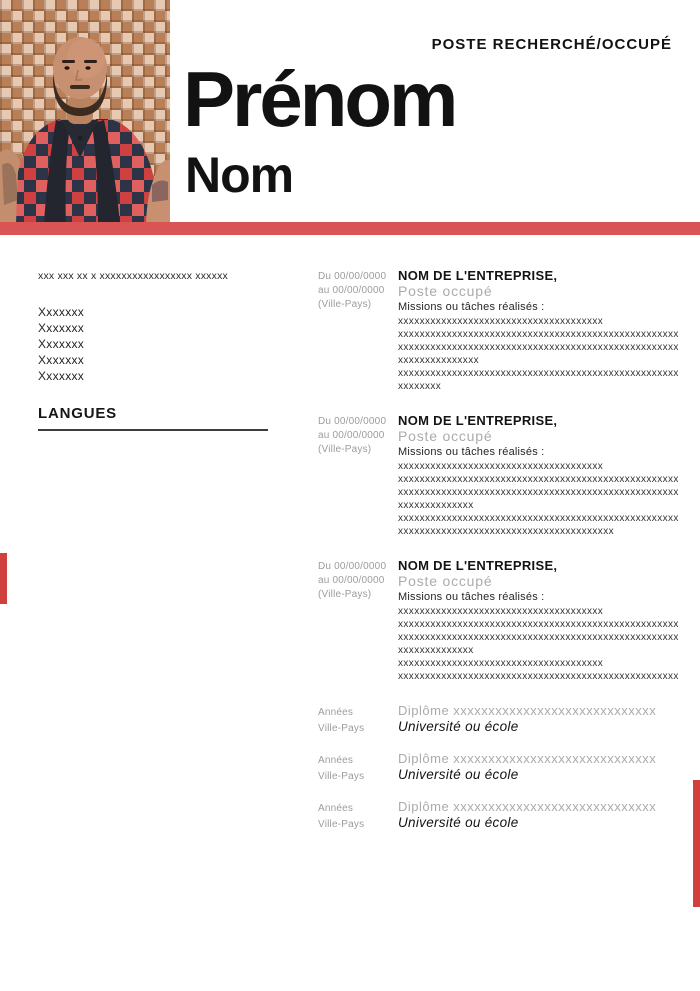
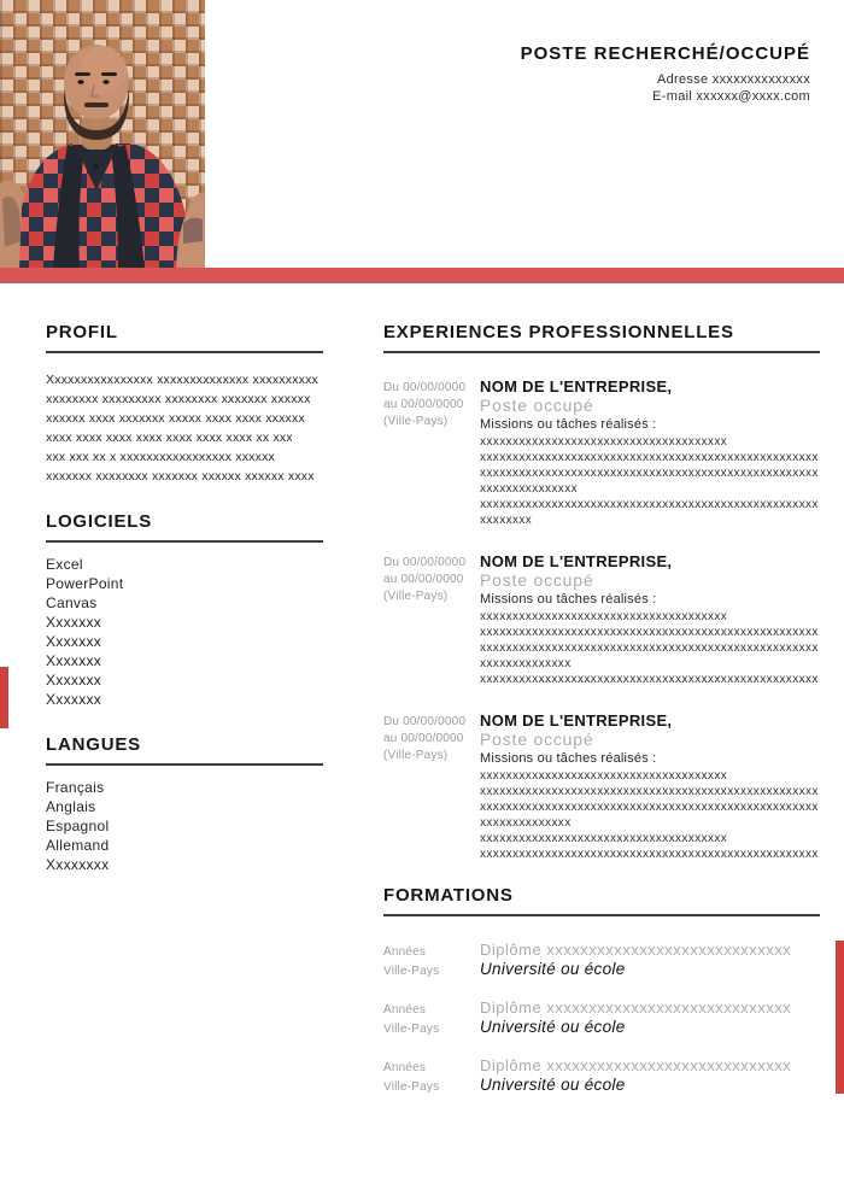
- Prénom
- Nom
  POSTE RECHERCHÉ/OCCUPÉ
+ Adresse xxxxxxxxxxxxxx
+ E-mail xxxxxx@xxxx.com
+ PROFIL
+ Xxxxxxxxxxxxxxxx xxxxxxxxxxxxxx xxxxxxxxxx
+ xxxxxxxx xxxxxxxxx xxxxxxxx xxxxxxx xxxxxx
+ xxxxxx xxxx xxxxxxx xxxxx xxxx xxxx xxxxxx
+ xxxx xxxx xxxx xxxx xxxx xxxx xxxx xx xxx
  xxx xxx xx x xxxxxxxxxxxxxxxxx xxxxxx
+ xxxxxxx xxxxxxxx xxxxxxx xxxxxx xxxxxx xxxx
+ LOGICIELS
+ Excel
+ PowerPoint
+ Canvas
  Xxxxxxx
  Xxxxxxx
  Xxxxxxx
  Xxxxxxx
  Xxxxxxx
  LANGUES
+ Français
+ Anglais
+ Espagnol
+ Allemand
+ Xxxxxxxx
+ EXPERIENCES PROFESSIONNELLES
  Du 00/00/0000
  au 00/00/0000
  (Ville-Pays)
  NOM DE L'ENTREPRISE,
  Poste occupé
  Missions ou tâches réalisés :
  xxxxxxxxxxxxxxxxxxxxxxxxxxxxxxxxxxxxxx
  xxxxxxxxxxxxxxxxxxxxxxxxxxxxxxxxxxxxxxxxxxxxxxxxxxxx
  xxxxxxxxxxxxxxxxxxxxxxxxxxxxxxxxxxxxxxxxxxxxxxxxxxxx
  xxxxxxxxxxxxxxx
  xxxxxxxxxxxxxxxxxxxxxxxxxxxxxxxxxxxxxxxxxxxxxxxxxxxx
  xxxxxxxx
  Du 00/00/0000
  au 00/00/0000
  (Ville-Pays)
  NOM DE L'ENTREPRISE,
  Poste occupé
  Missions ou tâches réalisés :
  xxxxxxxxxxxxxxxxxxxxxxxxxxxxxxxxxxxxxx
  xxxxxxxxxxxxxxxxxxxxxxxxxxxxxxxxxxxxxxxxxxxxxxxxxxxx
  xxxxxxxxxxxxxxxxxxxxxxxxxxxxxxxxxxxxxxxxxxxxxxxxxxxx
  xxxxxxxxxxxxxx
  xxxxxxxxxxxxxxxxxxxxxxxxxxxxxxxxxxxxxxxxxxxxxxxxxxxx
- xxxxxxxxxxxxxxxxxxxxxxxxxxxxxxxxxxxxxxxx
  Du 00/00/0000
  au 00/00/0000
  (Ville-Pays)
  NOM DE L'ENTREPRISE,
  Poste occupé
  Missions ou tâches réalisés :
  xxxxxxxxxxxxxxxxxxxxxxxxxxxxxxxxxxxxxx
  xxxxxxxxxxxxxxxxxxxxxxxxxxxxxxxxxxxxxxxxxxxxxxxxxxxx
  xxxxxxxxxxxxxxxxxxxxxxxxxxxxxxxxxxxxxxxxxxxxxxxxxxxx
  xxxxxxxxxxxxxx
  xxxxxxxxxxxxxxxxxxxxxxxxxxxxxxxxxxxxxx
  xxxxxxxxxxxxxxxxxxxxxxxxxxxxxxxxxxxxxxxxxxxxxxxxxxxx
+ FORMATIONS
  Années
  Ville-Pays
  Diplôme xxxxxxxxxxxxxxxxxxxxxxxxxxxxx
  Université ou école
  Années
  Ville-Pays
  Diplôme xxxxxxxxxxxxxxxxxxxxxxxxxxxxx
  Université ou école
  Années
  Ville-Pays
  Diplôme xxxxxxxxxxxxxxxxxxxxxxxxxxxxx
  Université ou école
